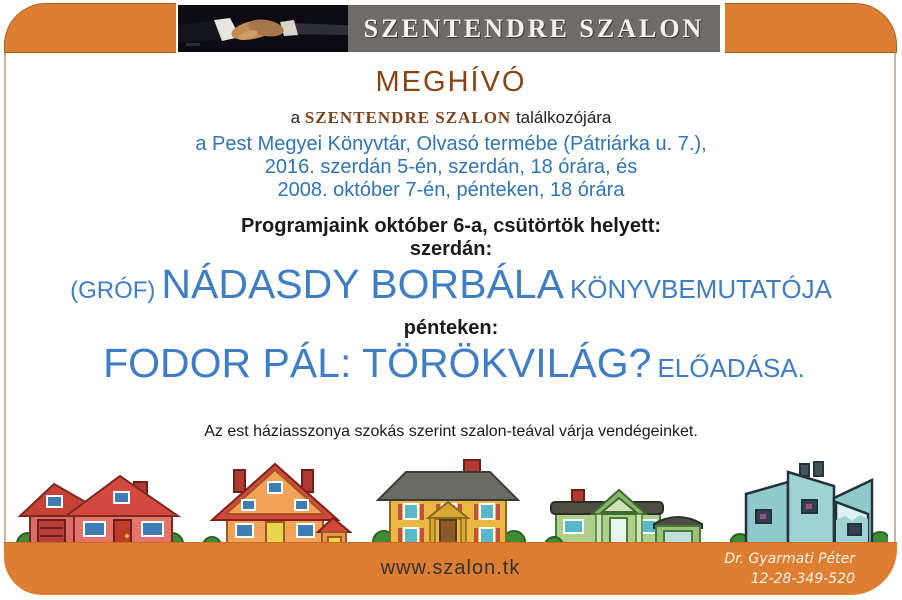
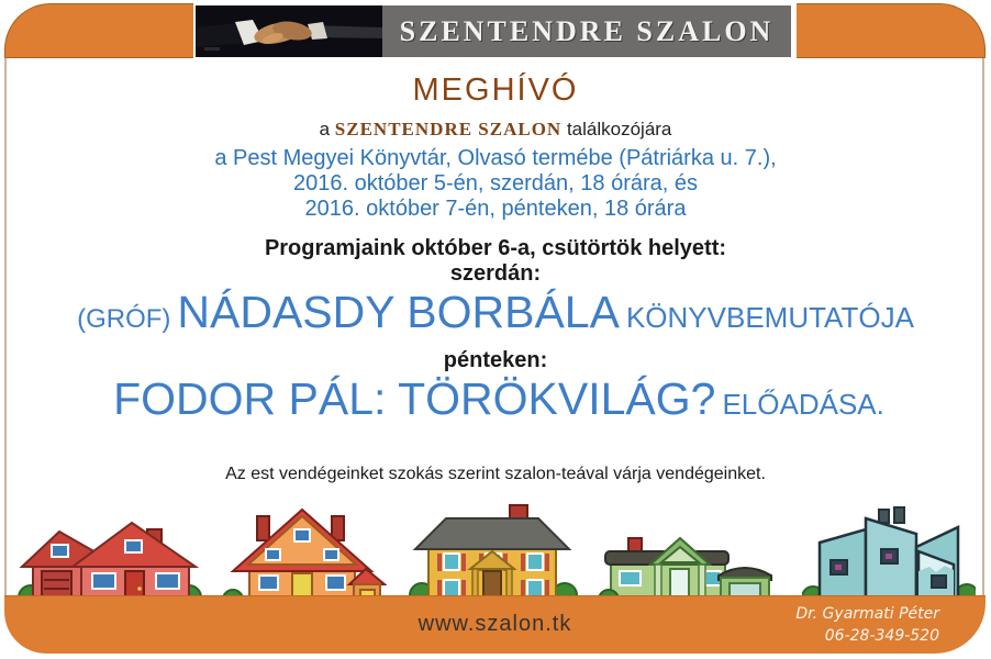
  SZENTENDRE SZALON
  MEGHÍVÓ
  a SZENTENDRE SZALON találkozójára
  a Pest Megyei Könyvtár, Olvasó termébe (Pátriárka u. 7.),
- 2016. szerdán 5-én, szerdán, 18 órára, és
+ 2016. október 5-én, szerdán, 18 órára, és
- 2008. október 7-én, pénteken, 18 órára
+ 2016. október 7-én, pénteken, 18 órára
  Programjaink október 6-a, csütörtök helyett:
  szerdán:
  (GRÓF) NÁDASDY BORBÁLA KÖNYVBEMUTATÓJA
  pénteken:
  FODOR PÁL: TÖRÖKVILÁG? ELŐADÁSA.
- Az est háziasszonya szokás szerint szalon-teával várja vendégeinket.
+ Az est vendégeinket szokás szerint szalon-teával várja vendégeinket.
  www.szalon.tk
  Dr. Gyarmati Péter
- 12-28-349-520
+ 06-28-349-520
